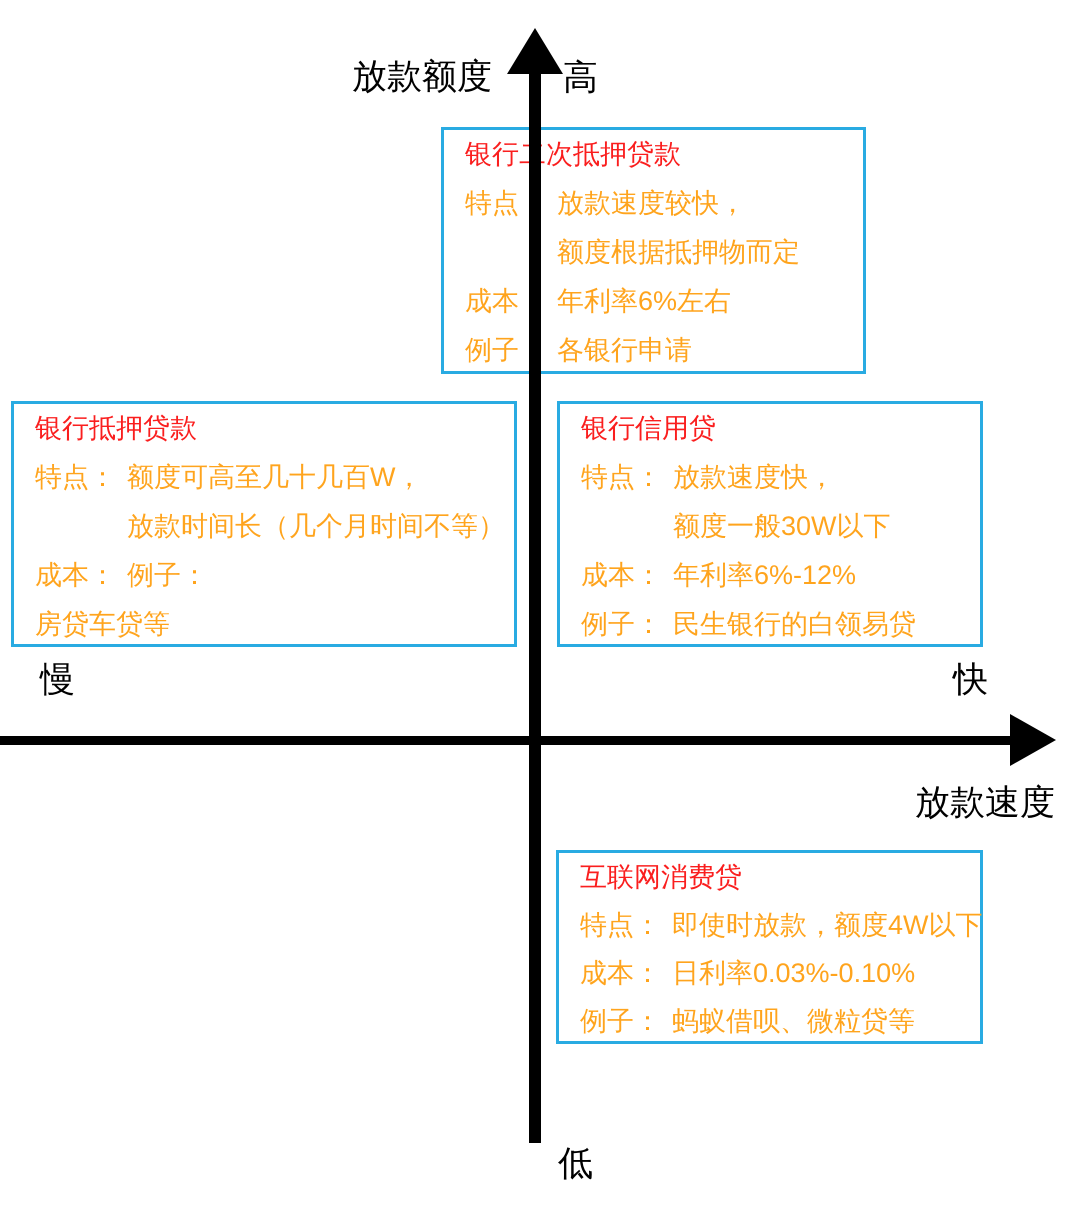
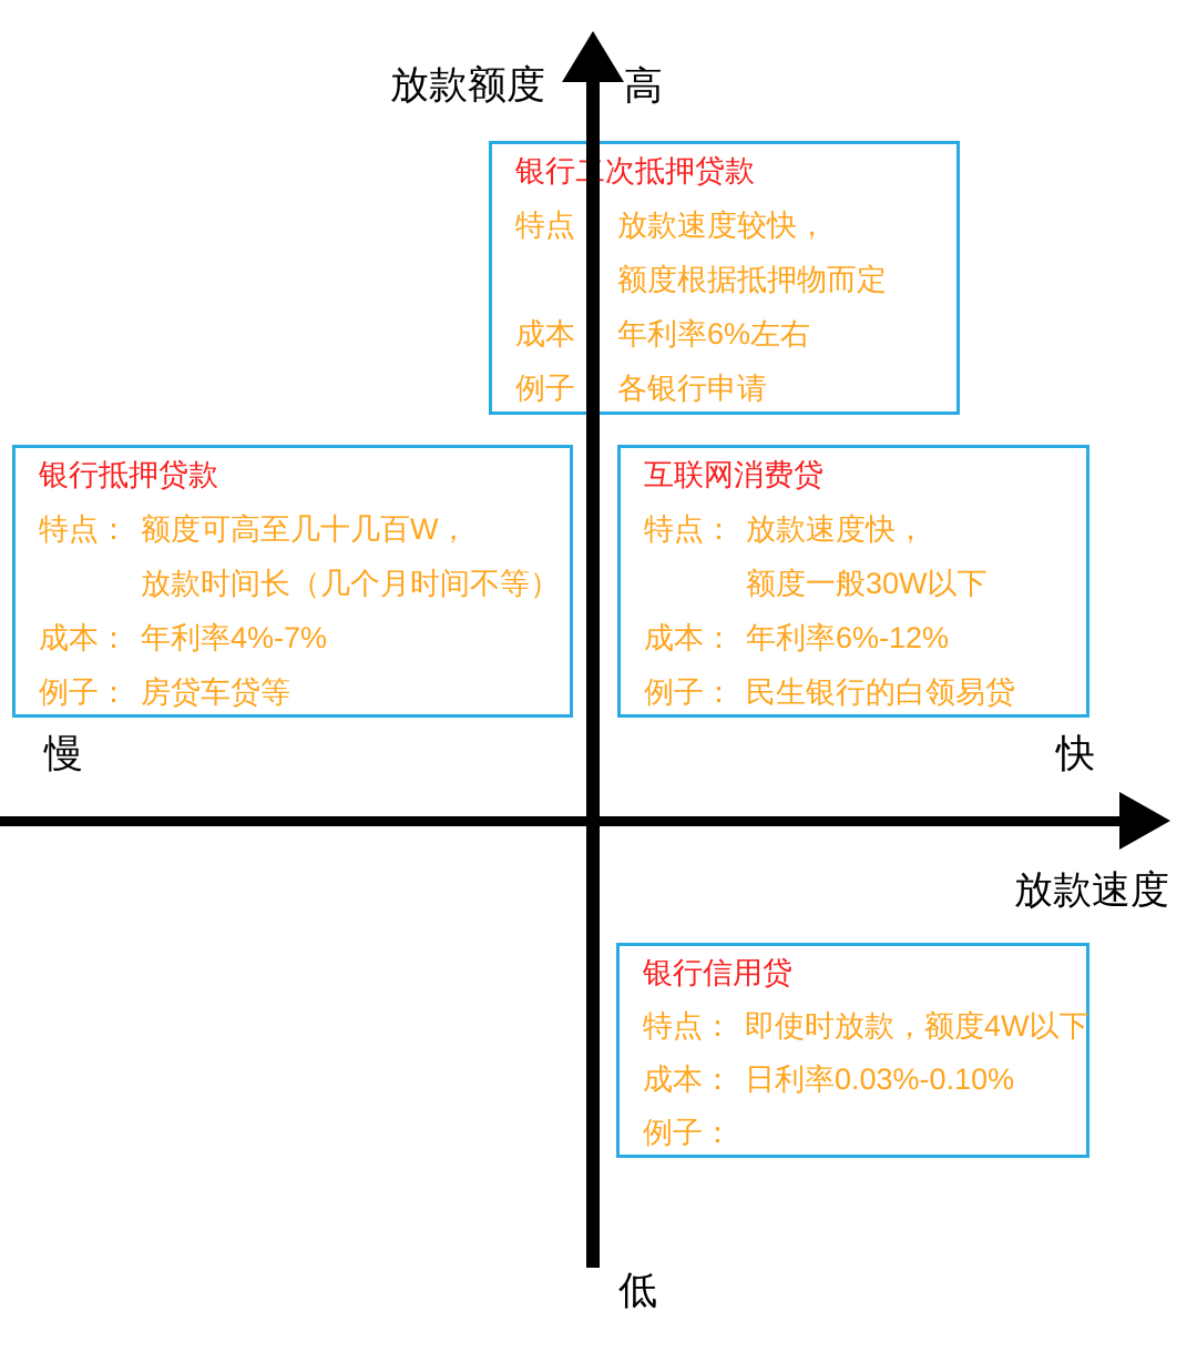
  银行次抵押贷款
  放款速度较快，
  额度根据抵押物而定
  年利率6%左右
  各银行申请
  银行抵押贷款
  特点：
  额度可高至几十几百W，
  放款时间长（几个月时间不等）
  成本：
+ 年利率4%-7%
  例子：
  房贷车贷等
- 银行信用贷
+ 互联网消费贷
  特点：
  放款速度快，
  额度一般30W以下
  成本：
  年利率6%-12%
  例子：
  民生银行的白领易贷
- 互联网消费贷
+ 银行信用贷
  特点：
  即使时放款，额度4W以下
  成本：
  日利率0.03%-0.10%
  例子：
- 蚂蚁借呗、微粒贷等
  放款额度
  高
  慢
  快
  放款速度
  低
